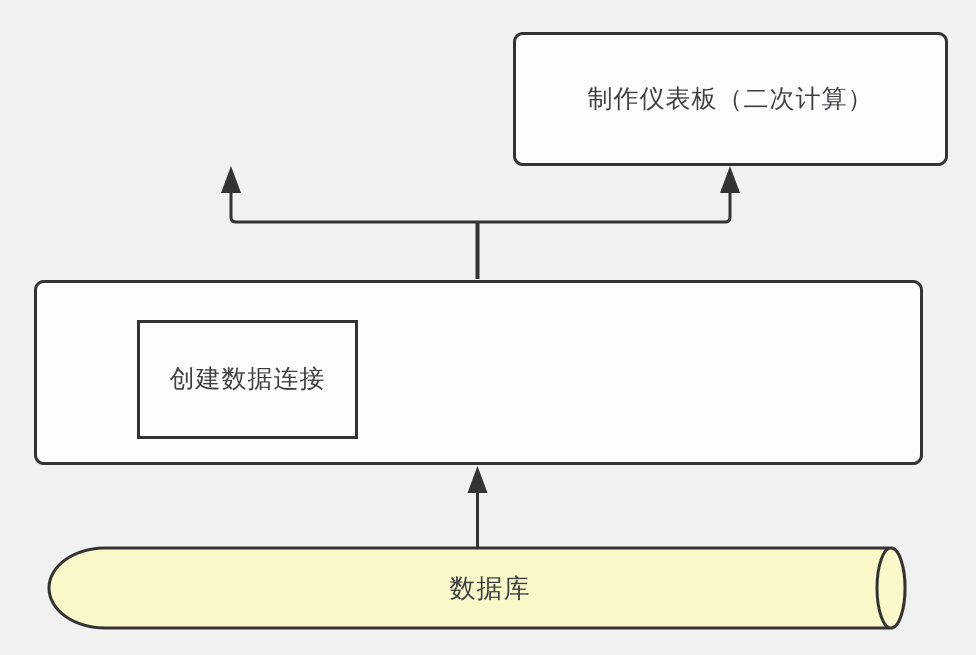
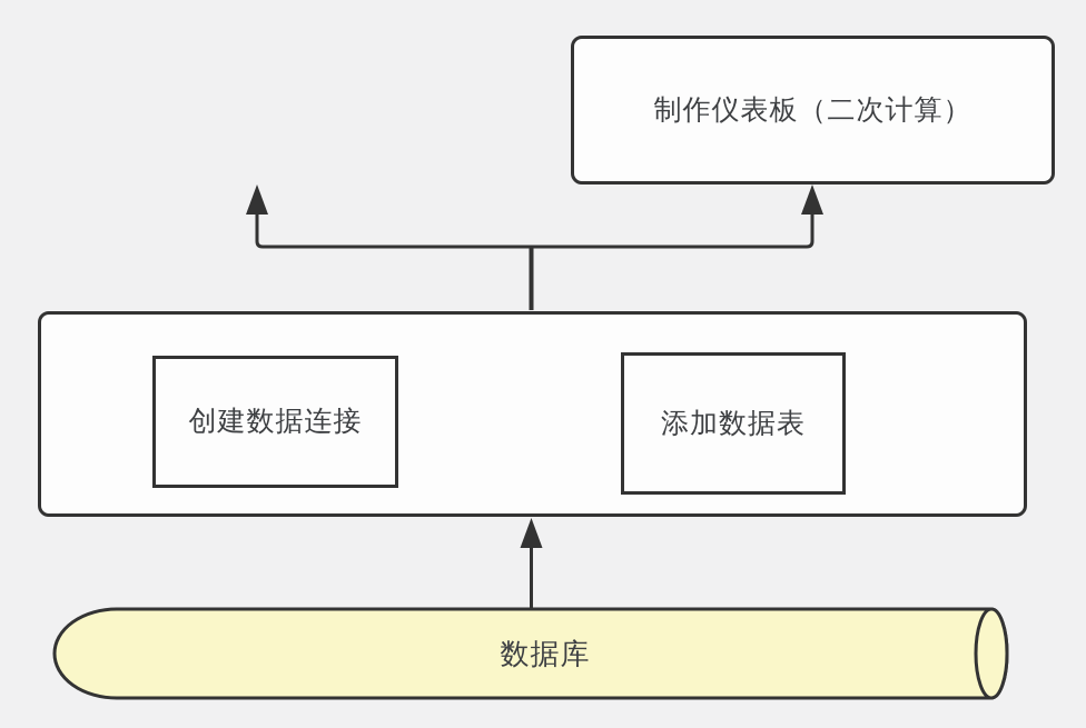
  制作仪表板（二次计算）
  创建数据连接
+ 添加数据表
  数据库
